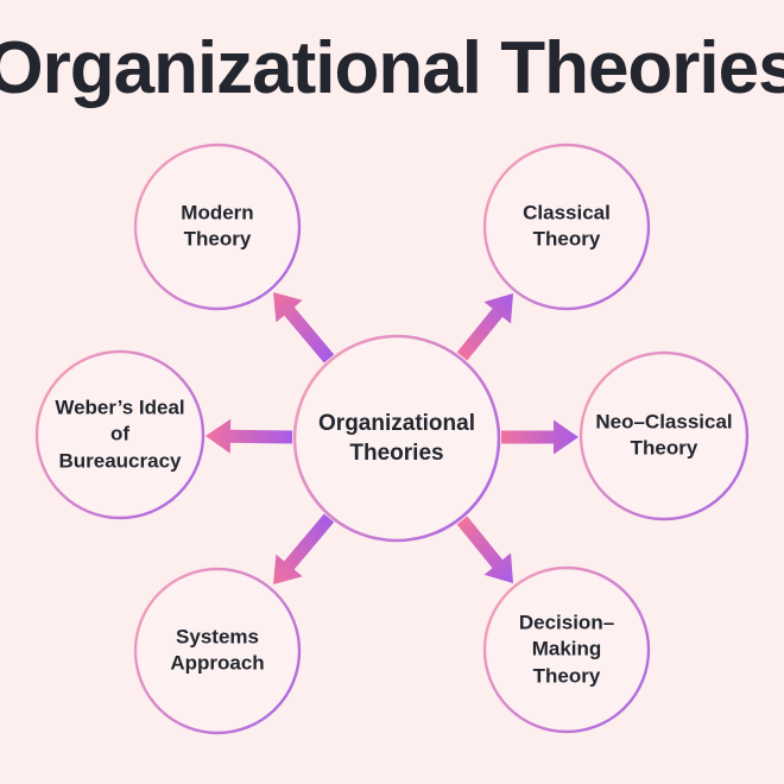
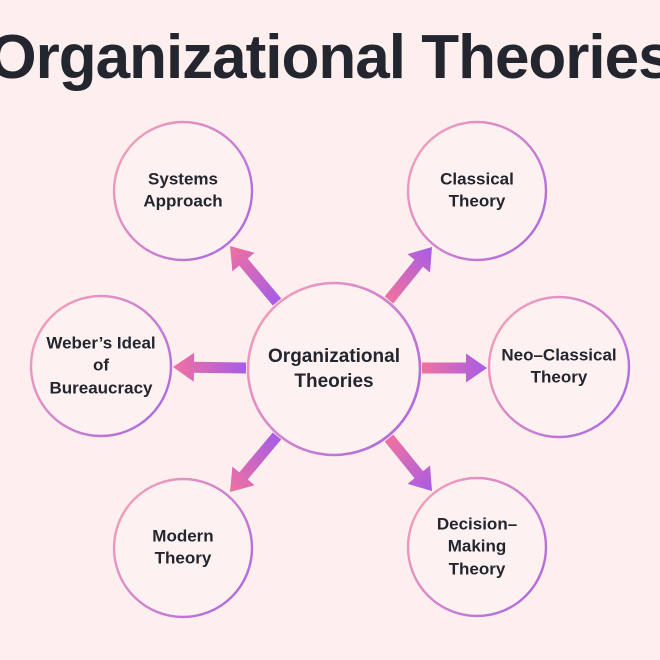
  Organizational Theories
  Organizational Theories
- Modern Theory
+ Systems Approach
  Classical Theory
  Weber’s Ideal of Bureaucracy
  Neo–Classical Theory
- Systems Approach
+ Modern Theory
  Decision–Making Theory
